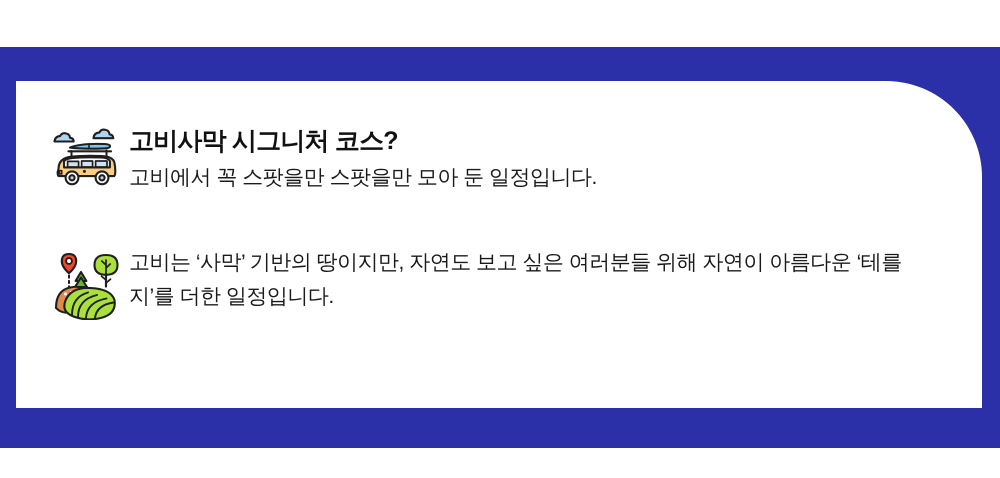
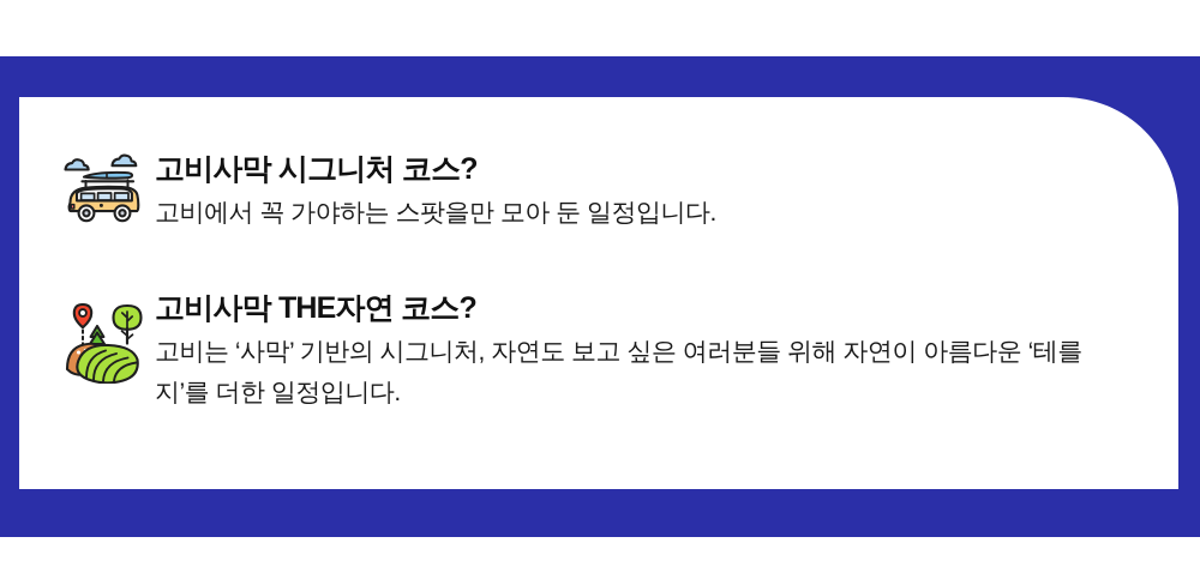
  고비사막 시그니처 코스?
- 고비에서 꼭 스팟을만 스팟을만 모아 둔 일정입니다.
+ 고비에서 꼭 가야하는 스팟을만 모아 둔 일정입니다.
+ 고비사막 THE자연 코스?
- 고비는 ‘사막’ 기반의 땅이지만, 자연도 보고 싶은 여러분들 위해 자연이 아름다운 ‘테를지’를 더한 일정입니다.
+ 고비는 ‘사막’ 기반의 시그니처, 자연도 보고 싶은 여러분들 위해 자연이 아름다운 ‘테를지’를 더한 일정입니다.
